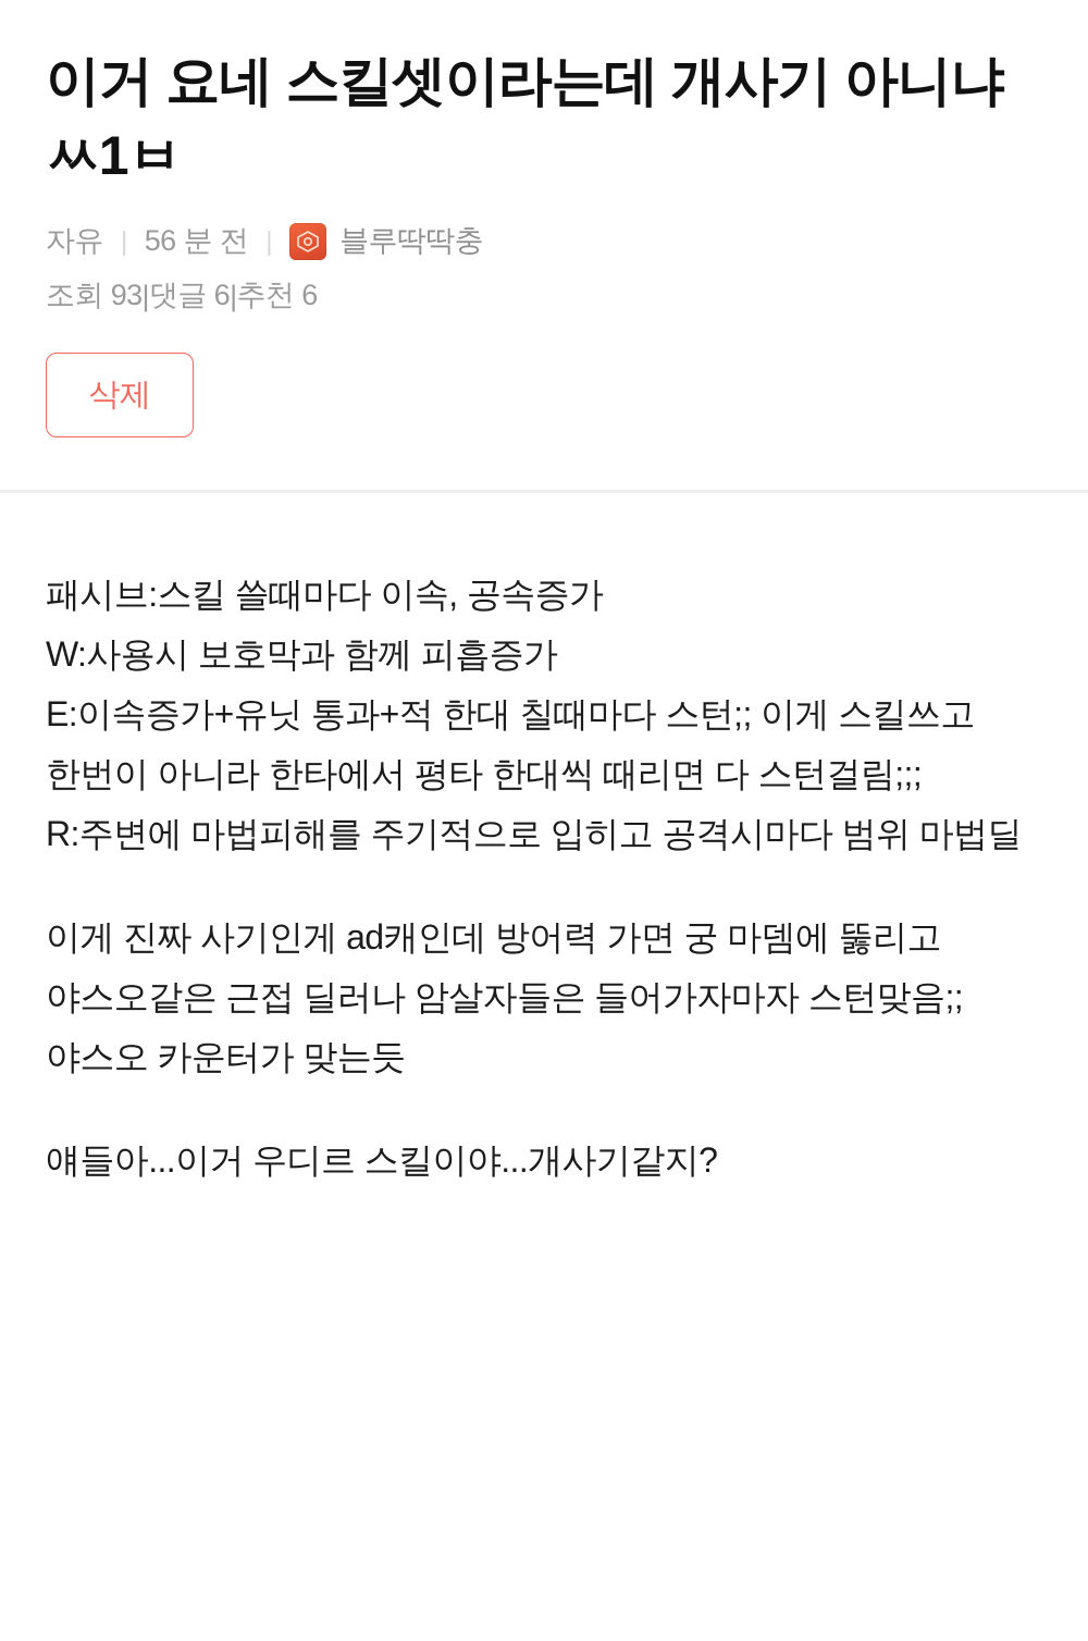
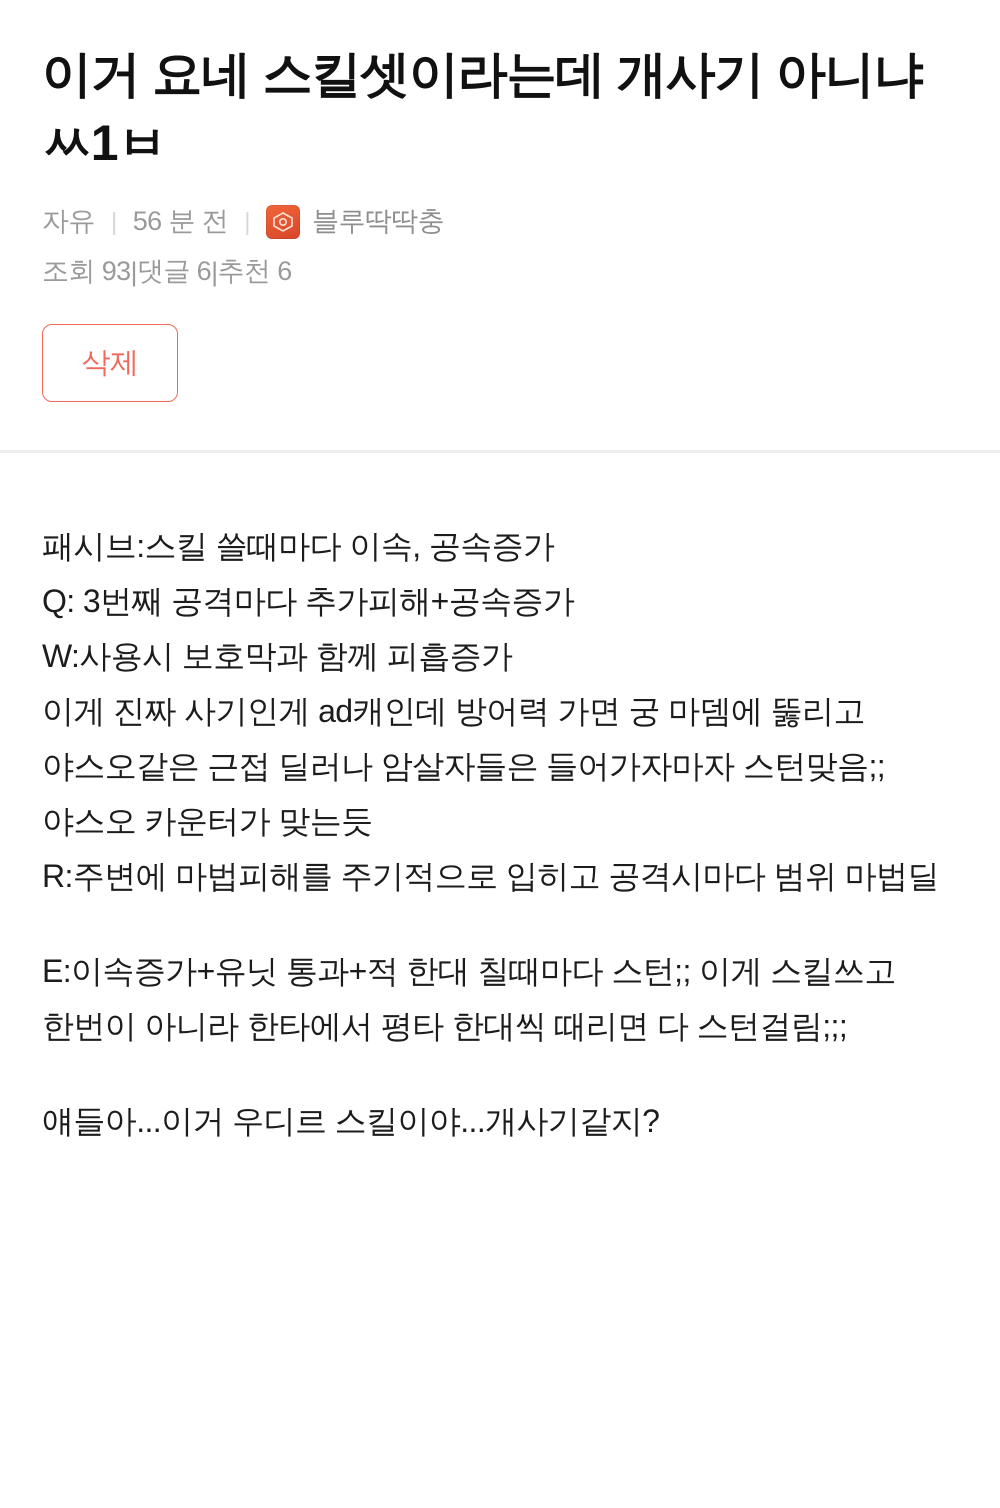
  이거 요네 스킬셋이라는데 개사기 아니냐 ㅆ1ㅂ
  자유
  |
  56 분 전
  |
  블루딱딱충
  조회 93
  |
  댓글 6
  |
  추천 6
  삭제
  패시브:스킬 쓸때마다 이속, 공속증가
+ Q: 3번째 공격마다 추가피해+공속증가
  W:사용시 보호막과 함께 피흡증가
- E:이속증가+유닛 통과+적 한대 칠때마다 스턴;; 이게 스킬쓰고 한번이 아니라 한타에서 평타 한대씩 때리면 다 스턴걸림;;;
+ 이게 진짜 사기인게 ad캐인데 방어력 가면 궁 마뎀에 뚫리고 야스오같은 근접 딜러나 암살자들은 들어가자마자 스턴맞음;; 야스오 카운터가 맞는듯
  R:주변에 마법피해를 주기적으로 입히고 공격시마다 범위 마법딜
- 이게 진짜 사기인게 ad캐인데 방어력 가면 궁 마뎀에 뚫리고 야스오같은 근접 딜러나 암살자들은 들어가자마자 스턴맞음;; 야스오 카운터가 맞는듯
+ E:이속증가+유닛 통과+적 한대 칠때마다 스턴;; 이게 스킬쓰고 한번이 아니라 한타에서 평타 한대씩 때리면 다 스턴걸림;;;
  얘들아...이거 우디르 스킬이야...개사기같지?
